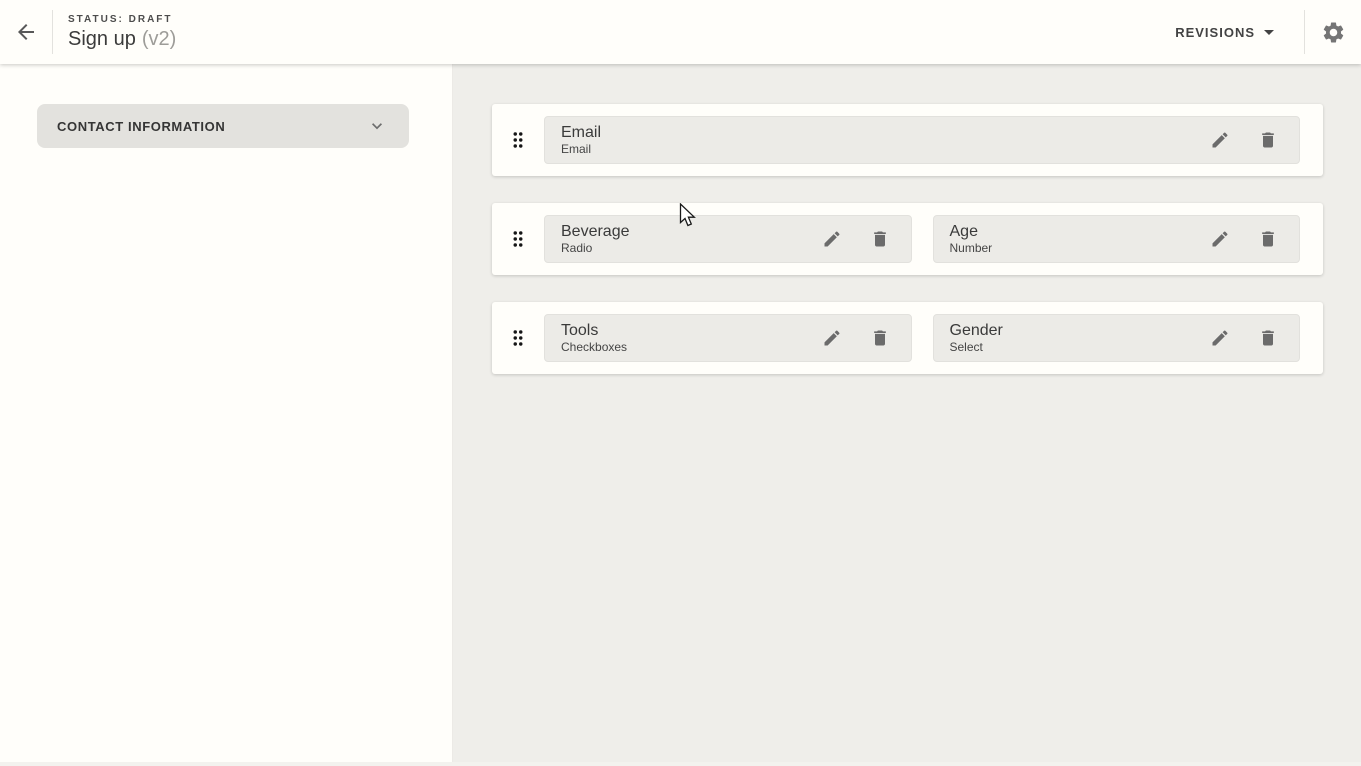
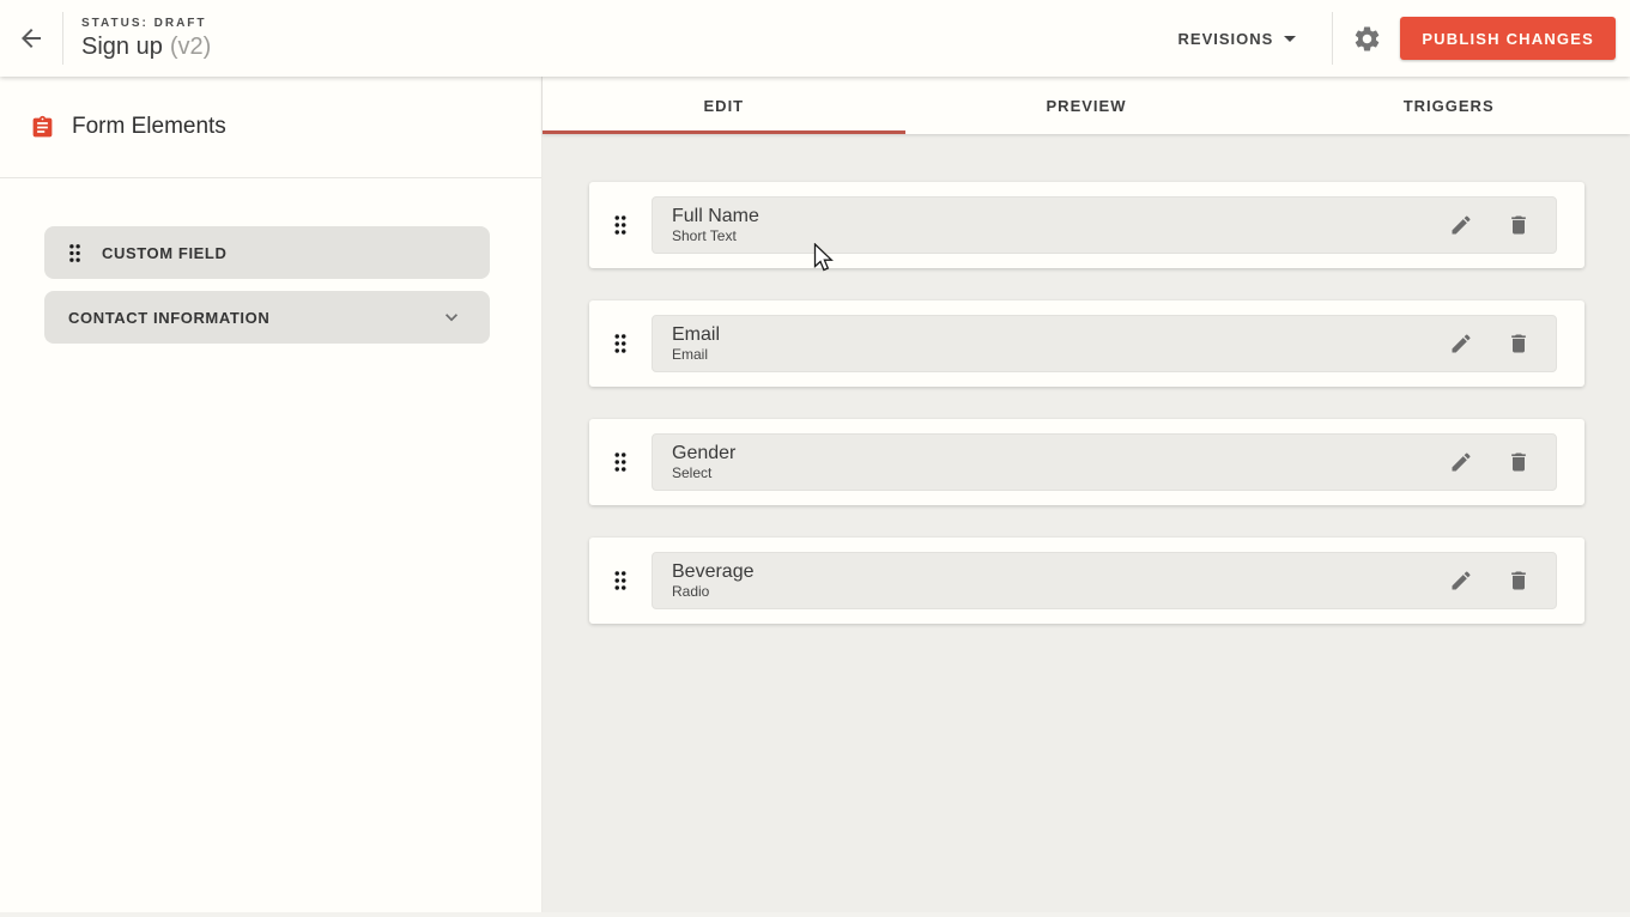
  STATUS: DRAFT
  Sign up (v2)
  REVISIONS
+ PUBLISH CHANGES
+ Form Elements
+ CUSTOM FIELD
  CONTACT INFORMATION
+ EDIT
+ PREVIEW
+ TRIGGERS
+ Full Name
+ Short Text
  Email
  Email
- Beverage
+ Gender
- Radio
+ Select
- Age
- Number
- Tools
- Checkboxes
- Gender
+ Beverage
- Select
+ Radio
